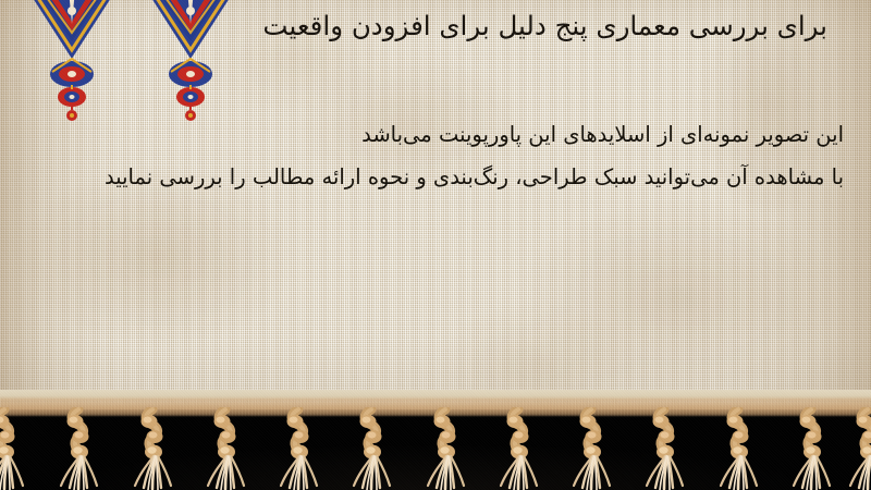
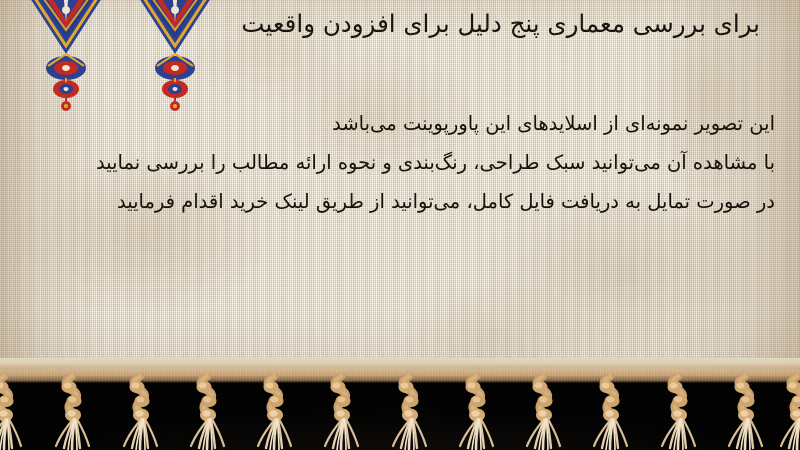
  برای بررسی معماری پنج دلیل برای افزودن واقعیت
  این تصویر نمونه‌ای از اسلایدهای این پاورپوینت می‌باشد
  با مشاهده آن میتوانید سبک طراحی، رنگ‌بندی و نحوه ارائه مطالب را بررسی نمایید
+ در صورت تمایل به دریافت فایل کامل، می‌توانید از طریق لینک خرید اقدام فرمایید
